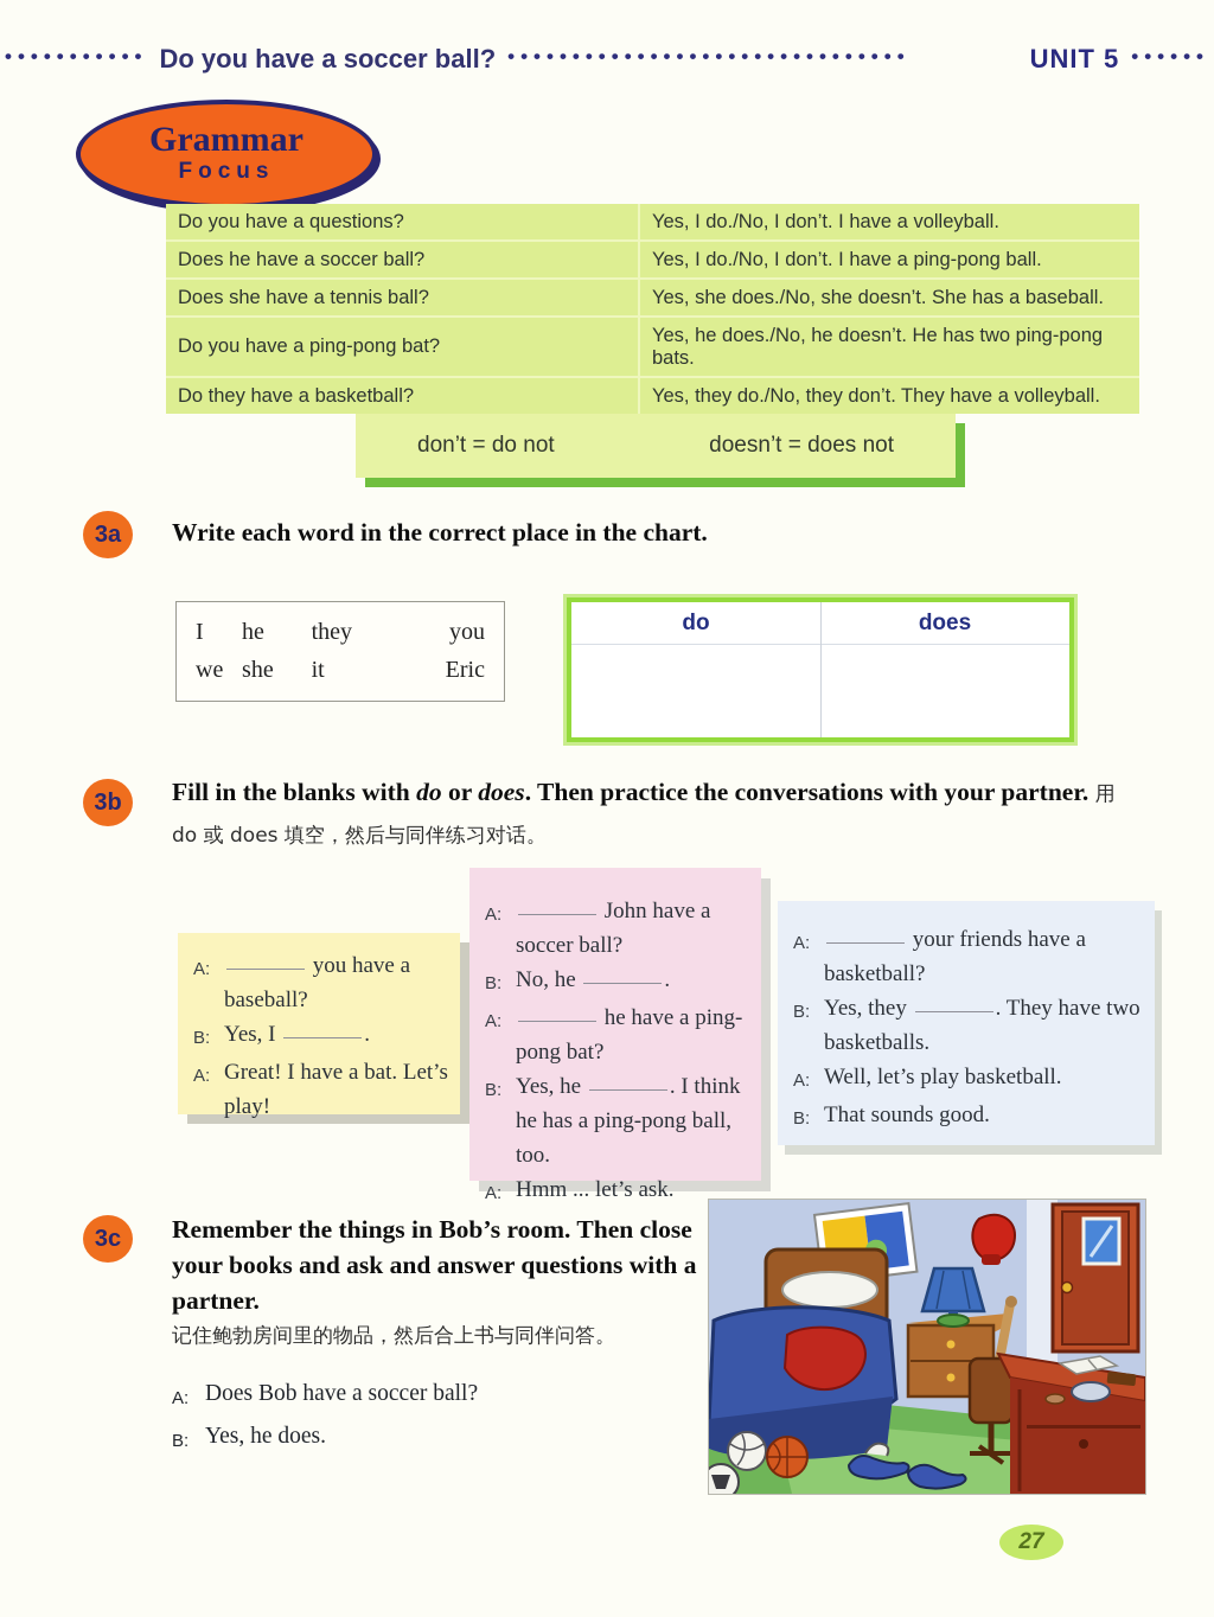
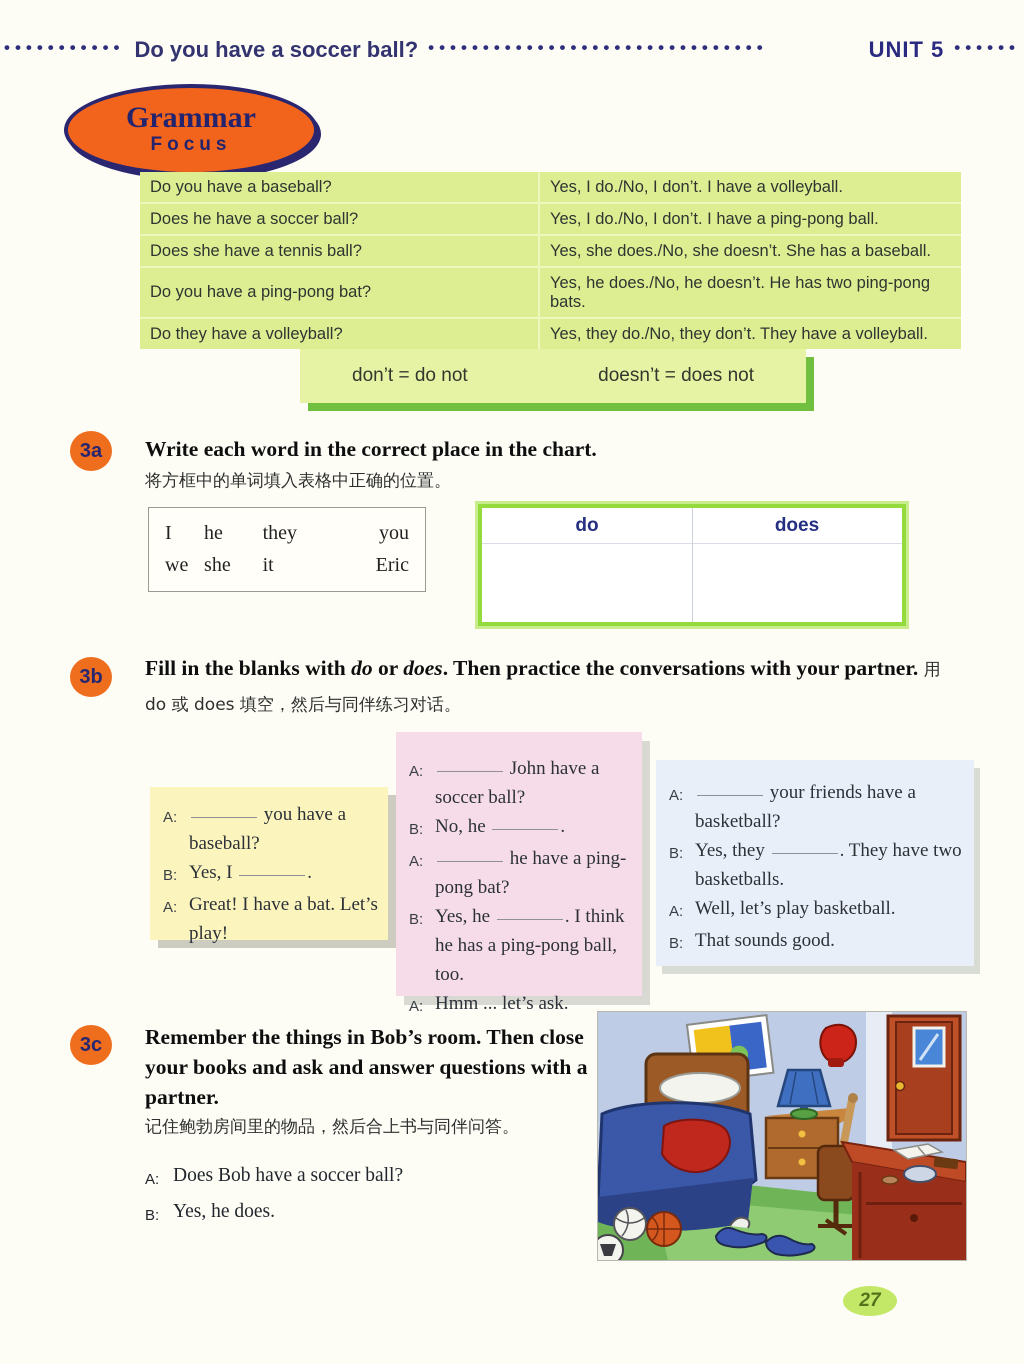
  •••••••••••
  Do you have a soccer ball?
  •••••••••••••••••••••••••••••••
  UNIT 5
  ••••••
  Grammar
  Focus
- Do you have a questions?	Yes, I do./No, I don’t. I have a volleyball.
+ Do you have a baseball?	Yes, I do./No, I don’t. I have a volleyball.
  Does he have a soccer ball?	Yes, I do./No, I don’t. I have a ping-pong ball.
  Does she have a tennis ball?	Yes, she does./No, she doesn’t. She has a baseball.
  Do you have a ping-pong bat?	Yes, he does./No, he doesn’t. He has two ping-pong bats.
- Do they have a basketball?	Yes, they do./No, they don’t. They have a volleyball.
+ Do they have a volleyball?	Yes, they do./No, they don’t. They have a volleyball.
  don’t = do not
  doesn’t = does not
  3a
  Write each word in the correct place in the chart.
+ 将方框中的单词填入表格中正确的位置。
  I
  he
  they
  you
  we
  she
  it
  Eric
  do
  does
  3b
  Fill in the blanks with do or does. Then practice the conversations with your partner. 用 do 或 does 填空，然后与同伴练习对话。
  A:
  you have a baseball?
  B:
  Yes, I .
  A:
  Great! I have a bat. Let’s play!
  A:
  John have a soccer ball?
  B:
  No, he .
  A:
  he have a ping-pong bat?
  B:
  Yes, he . I think he has a ping-pong ball, too.
  A:
  Hmm ... let’s ask.
  A:
  your friends have a basketball?
  B:
  Yes, they . They have two basketballs.
  A:
  Well, let’s play basketball.
  B:
  That sounds good.
  3c
  Remember the things in Bob’s room. Then close your books and ask and answer questions with a partner.
  记住鲍勃房间里的物品，然后合上书与同伴问答。
  A:
  Does Bob have a soccer ball?
  B:
  Yes, he does.
  27
